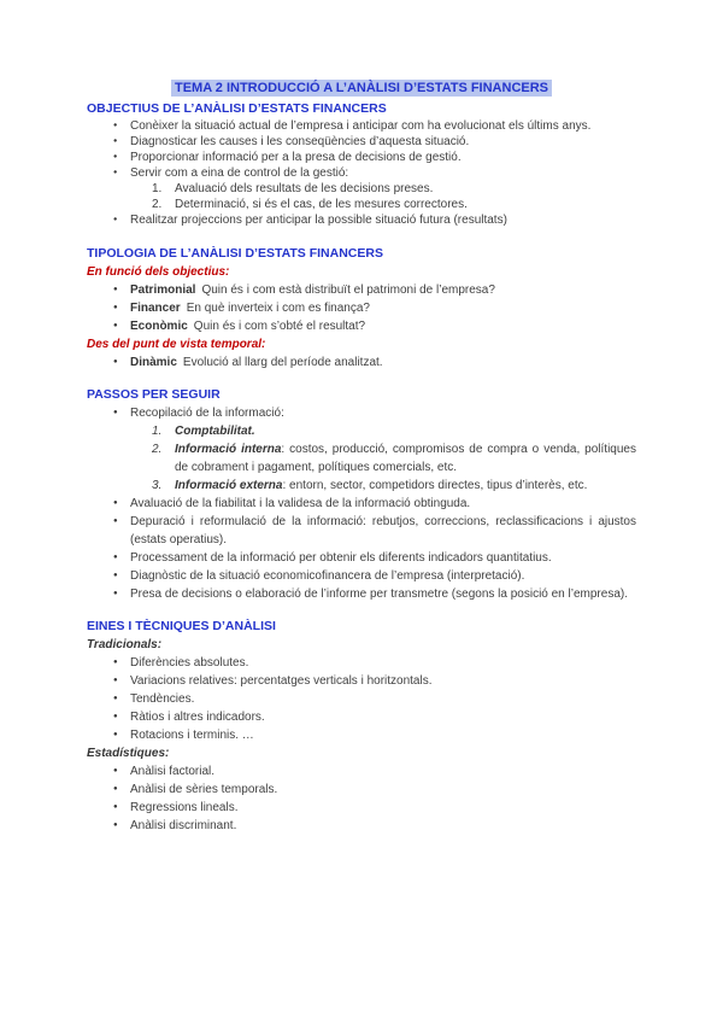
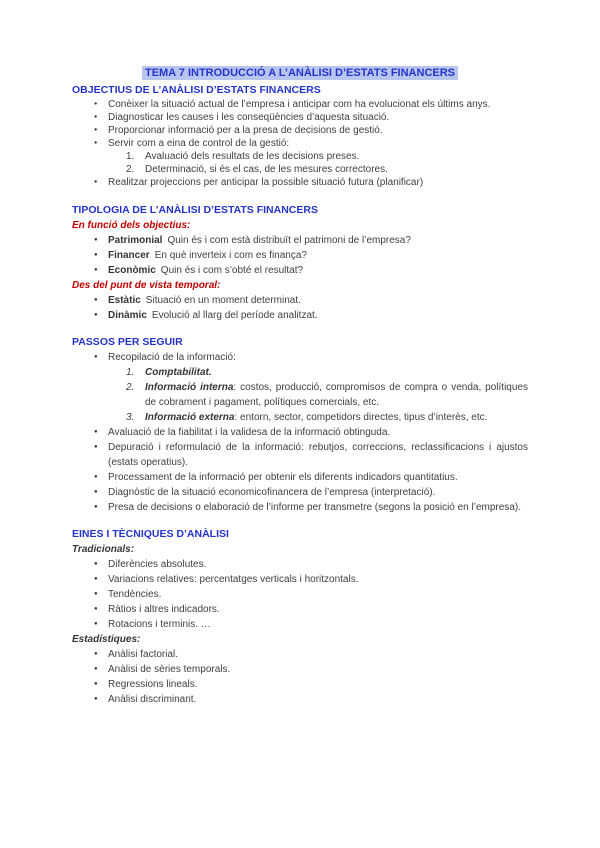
- TEMA 2 INTRODUCCIÓ A L’ANÀLISI D’ESTATS FINANCERS
+ TEMA 7 INTRODUCCIÓ A L’ANÀLISI D’ESTATS FINANCERS
  OBJECTIUS DE L’ANÀLISI D’ESTATS FINANCERS
  Conèixer la situació actual de l’empresa i anticipar com ha evolucionat els últims anys.
  Diagnosticar les causes i les conseqüències d’aquesta situació.
  Proporcionar informació per a la presa de decisions de gestió.
  Servir com a eina de control de la gestió:
  1.
  Avaluació dels resultats de les decisions preses.
  2.
  Determinació, si és el cas, de les mesures correctores.
- Realitzar projeccions per anticipar la possible situació futura (resultats)
+ Realitzar projeccions per anticipar la possible situació futura (planificar)
  TIPOLOGIA DE L’ANÀLISI D’ESTATS FINANCERS
  En funció dels objectius:
  Patrimonial Quin és i com està distribuït el patrimoni de l’empresa?
  Financer En què inverteix i com es finança?
  Econòmic Quin és i com s’obté el resultat?
  Des del punt de vista temporal:
+ Estàtic Situació en un moment determinat.
  Dinàmic Evolució al llarg del període analitzat.
  PASSOS PER SEGUIR
  Recopilació de la informació:
  1.
  Comptabilitat.
  2.
  Informació interna: costos, producció, compromisos de compra o venda, polítiques de cobrament i pagament, polítiques comercials, etc.
  3.
  Informació externa: entorn, sector, competidors directes, tipus d’interès, etc.
  Avaluació de la fiabilitat i la validesa de la informació obtinguda.
  Depuració i reformulació de la informació: rebutjos, correccions, reclassificacions i ajustos (estats operatius).
  Processament de la informació per obtenir els diferents indicadors quantitatius.
  Diagnòstic de la situació economicofinancera de l’empresa (interpretació).
  Presa de decisions o elaboració de l’informe per transmetre (segons la posició en l’empresa).
  EINES I TÈCNIQUES D’ANÀLISI
  Tradicionals:
  Diferències absolutes.
  Variacions relatives: percentatges verticals i horitzontals.
  Tendències.
  Ràtios i altres indicadors.
  Rotacions i terminis. …
  Estadístiques:
  Anàlisi factorial.
  Anàlisi de sèries temporals.
  Regressions lineals.
  Anàlisi discriminant.
